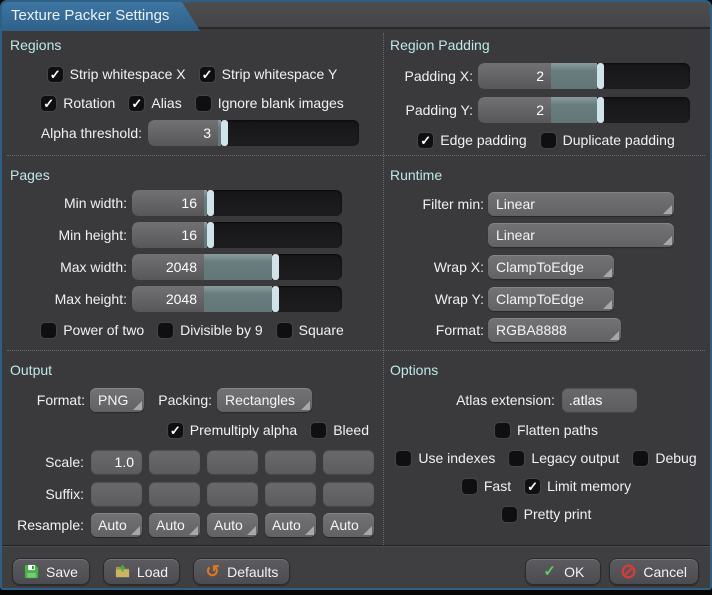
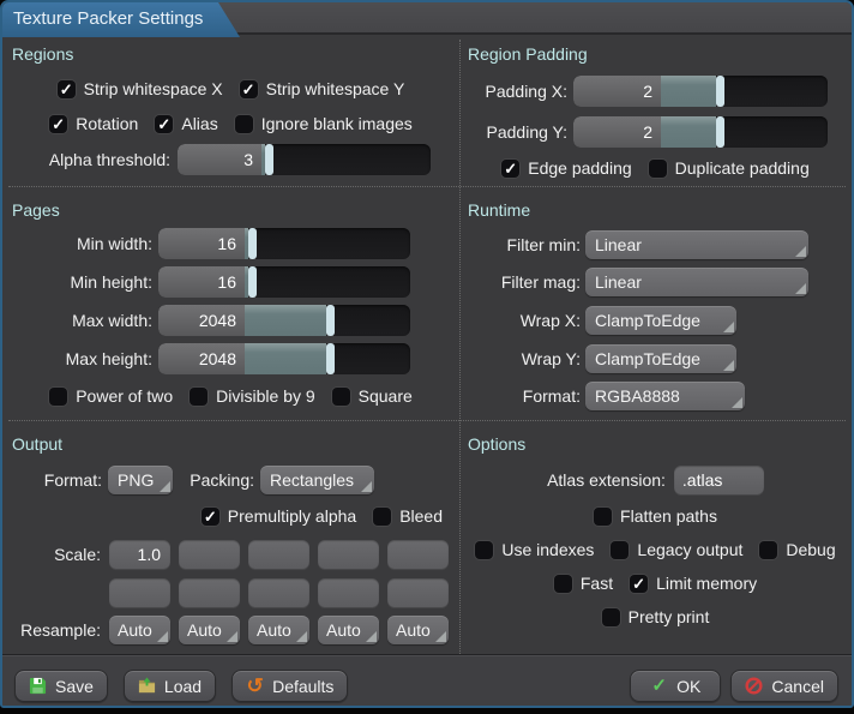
  Texture Packer Settings
  Regions
  Strip whitespace X
  Strip whitespace Y
  Rotation
  Alias
  Ignore blank images
  Alpha threshold:
  3
  Region Padding
  Padding X:
  2
  Padding Y:
  2
  Edge padding
  Duplicate padding
  Pages
  Min width:
  16
  Min height:
  16
  Max width:
  2048
  Max height:
  2048
  Power of two
  Divisible by 9
  Square
  Runtime
  Filter min:
  Linear
+ Filter mag:
  Linear
  Wrap X:
  ClampToEdge
  Wrap Y:
  ClampToEdge
  Format:
  RGBA8888
  Output
  Format:
  PNG
  Packing:
  Rectangles
  Premultiply alpha
  Bleed
  Scale:
  1.0
- Suffix:
  Resample:
  Auto
  Auto
  Auto
  Auto
  Auto
  Options
  Atlas extension:
  .atlas
  Flatten paths
  Use indexes
  Legacy output
  Debug
  Fast
  Limit memory
  Pretty print
  Save
  Load
  ↺
  Defaults
  ✓
  OK
  Cancel
